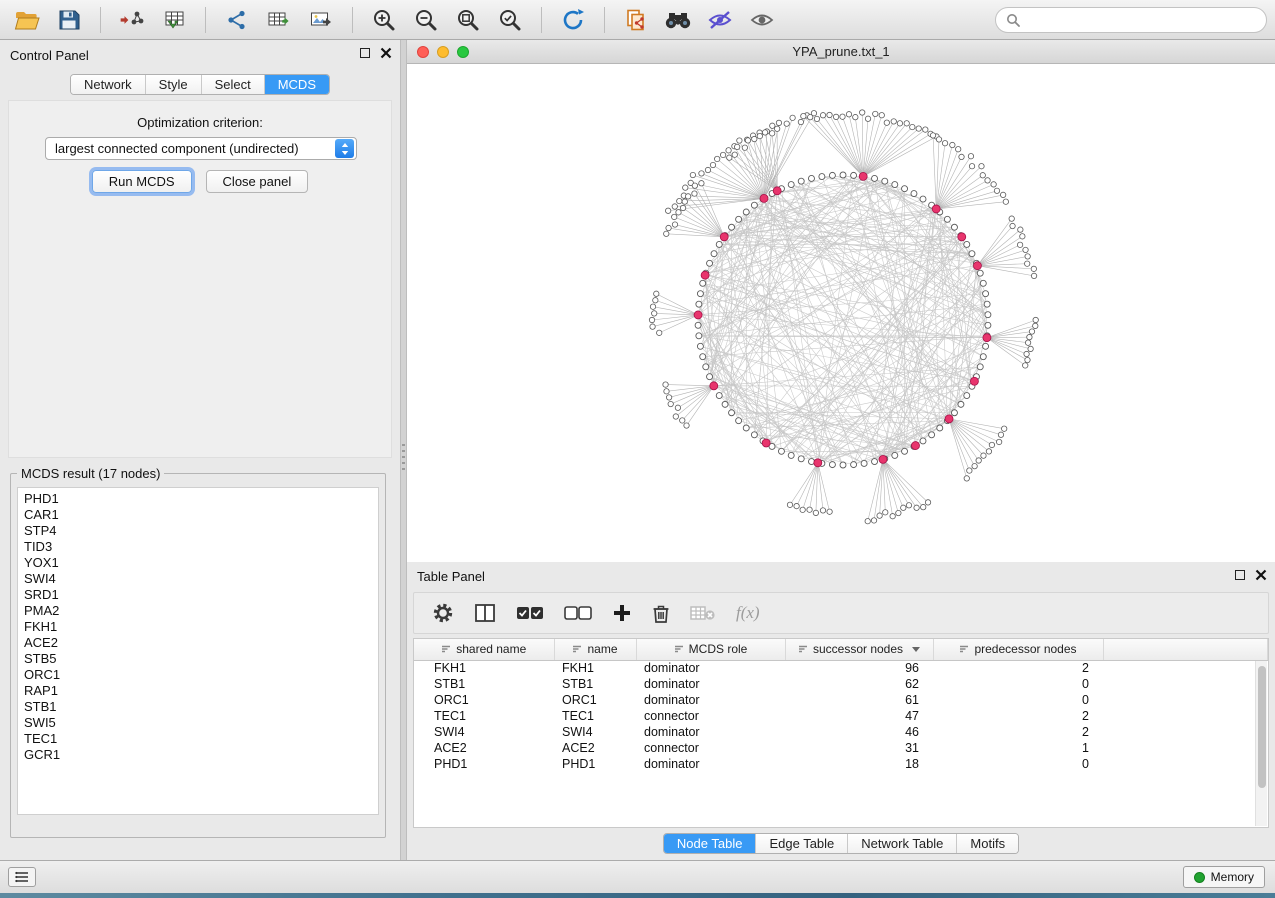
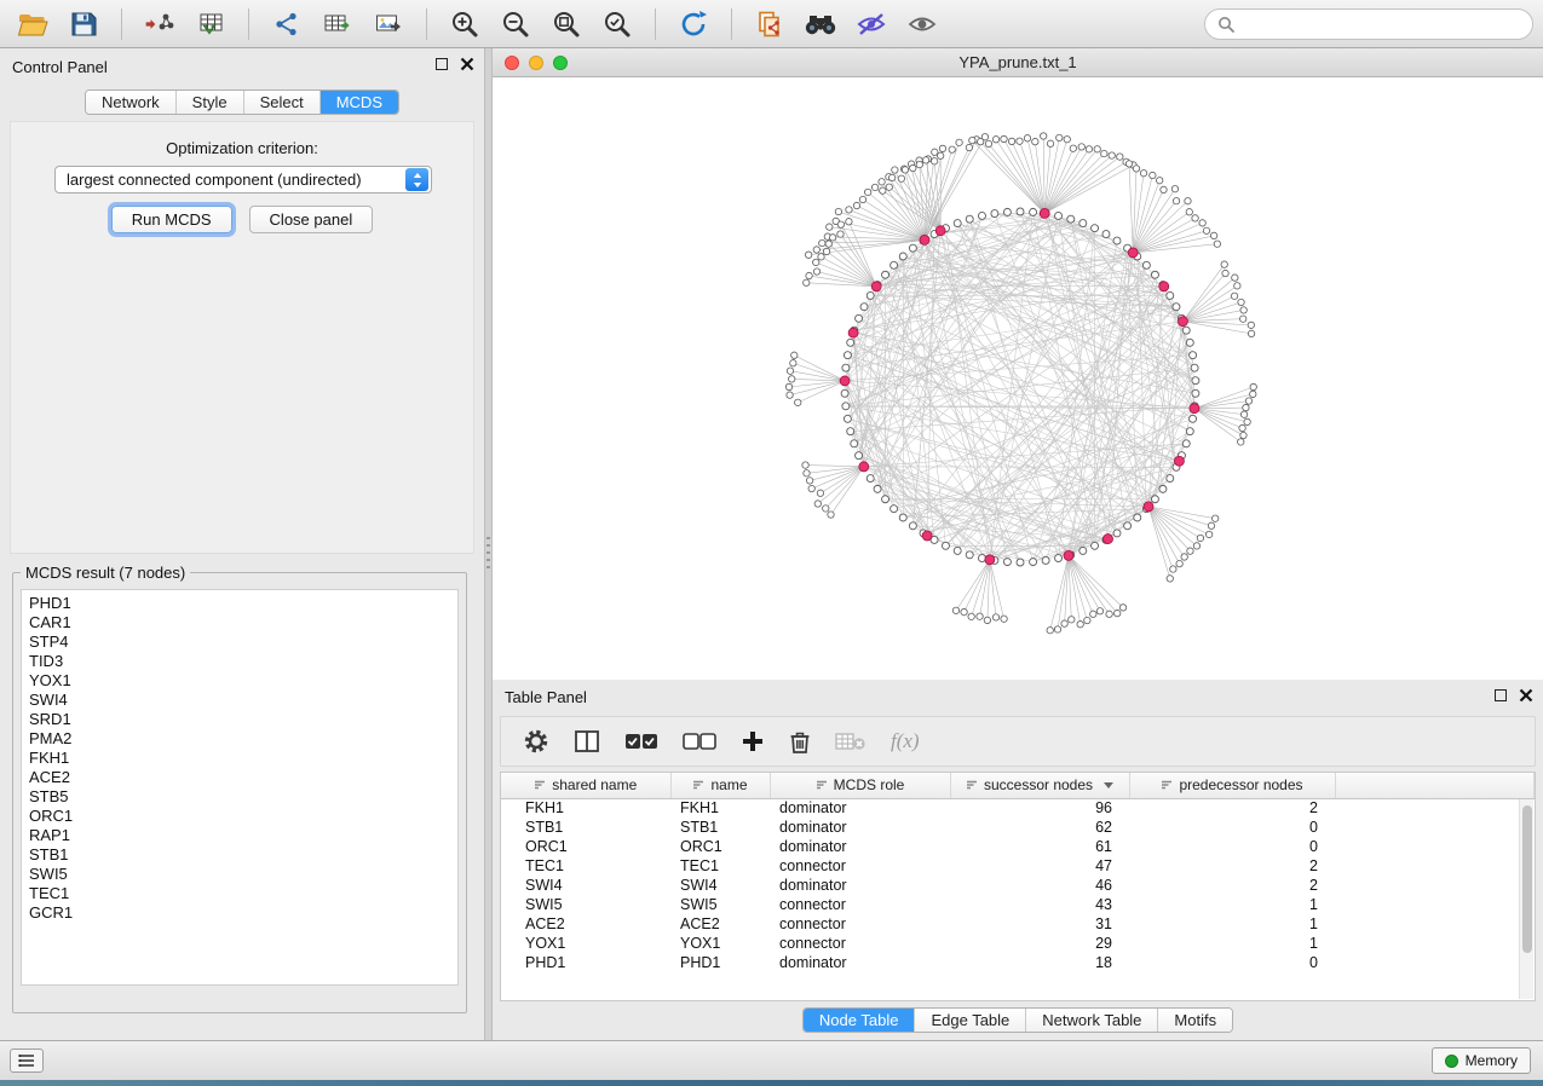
  Control Panel
  Network
  Style
  Select
  MCDS
  Optimization criterion:
  largest connected component (undirected)
  Run MCDS
  Close panel
- MCDS result (17 nodes)
+ MCDS result (7 nodes)
  PHD1
  CAR1
  STP4
  TID3
  YOX1
  SWI4
  SRD1
  PMA2
  FKH1
  ACE2
  STB5
  ORC1
  RAP1
  STB1
  SWI5
  TEC1
  GCR1
  YPA_prune.txt_1
  Table Panel
  f(x)
  shared name	name	MCDS role	successor nodes	predecessor nodes
  FKH1	FKH1	dominator	96	2
  STB1	STB1	dominator	62	0
  ORC1	ORC1	dominator	61	0
  TEC1	TEC1	connector	47	2
  SWI4	SWI4	dominator	46	2
+ SWI5	SWI5	connector	43	1
  ACE2	ACE2	connector	31	1
+ YOX1	YOX1	connector	29	1
  PHD1	PHD1	dominator	18	0
  Node Table
  Edge Table
  Network Table
  Motifs
  Memory
